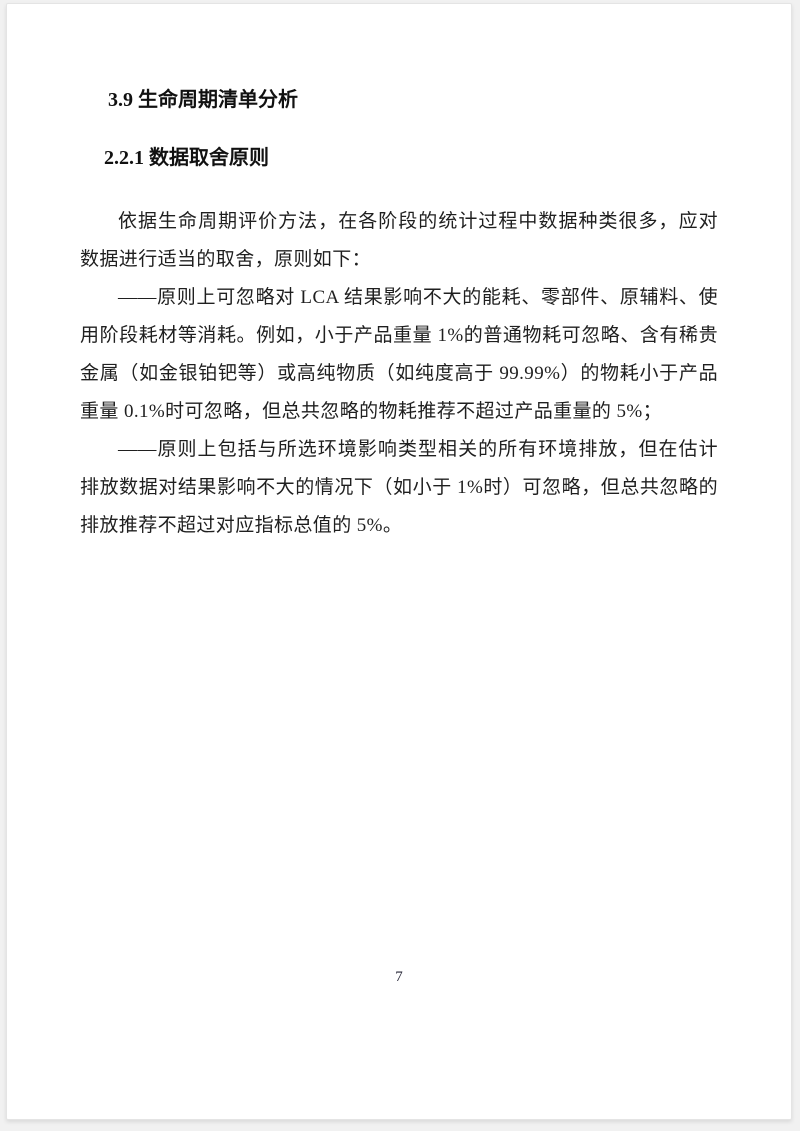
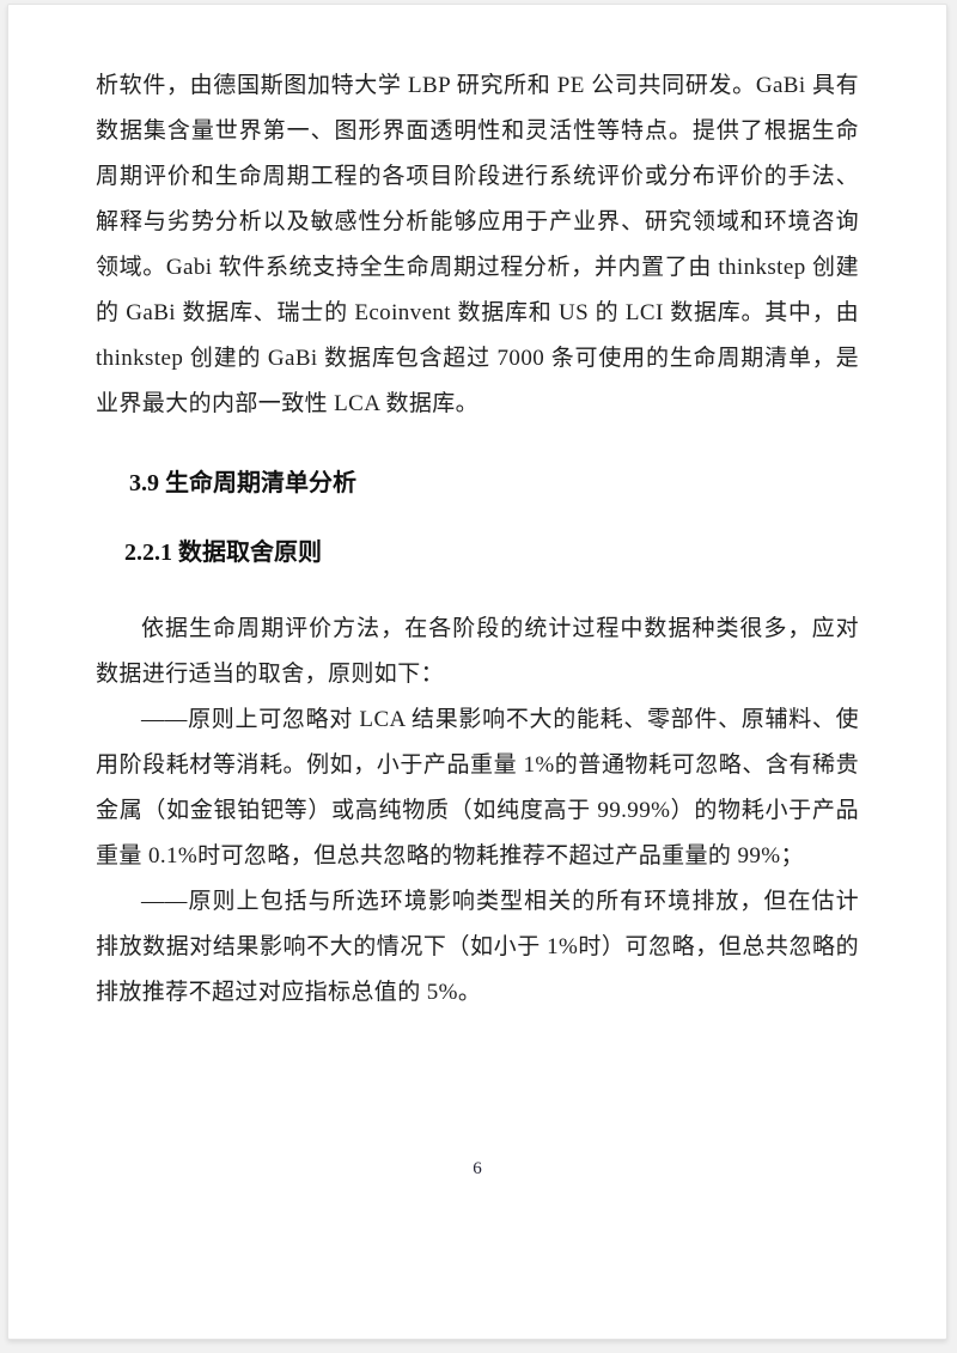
+ 析软件，由德国斯图加特大学 LBP 研究所和 PE 公司共同研发。GaBi 具有数据集含量世界第一、图形界面透明性和灵活性等特点。提供了根据生命周期评价和生命周期工程的各项目阶段进行系统评价或分布评价的手法、解释与劣势分析以及敏感性分析能够应用于产业界、研究领域和环境咨询领域。Gabi 软件系统支持全生命周期过程分析，并内置了由 thinkstep 创建的 GaBi 数据库、瑞士的 Ecoinvent 数据库和 US 的 LCI 数据库。其中，由 thinkstep 创建的 GaBi 数据库包含超过 7000 条可使用的生命周期清单，是业界最大的内部一致性 LCA 数据库。
  3.9 生命周期清单分析
  2.2.1 数据取舍原则
  依据生命周期评价方法，在各阶段的统计过程中数据种类很多，应对数据进行适当的取舍，原则如下：
- ——原则上可忽略对 LCA 结果影响不大的能耗、零部件、原辅料、使用阶段耗材等消耗。例如，小于产品重量 1%的普通物耗可忽略、含有稀贵金属（如金银铂钯等）或高纯物质（如纯度高于 99.99%）的物耗小于产品重量 0.1%时可忽略，但总共忽略的物耗推荐不超过产品重量的 5%；
+ ——原则上可忽略对 LCA 结果影响不大的能耗、零部件、原辅料、使用阶段耗材等消耗。例如，小于产品重量 1%的普通物耗可忽略、含有稀贵金属（如金银铂钯等）或高纯物质（如纯度高于 99.99%）的物耗小于产品重量 0.1%时可忽略，但总共忽略的物耗推荐不超过产品重量的 99%；
  ——原则上包括与所选环境影响类型相关的所有环境排放，但在估计排放数据对结果影响不大的情况下（如小于 1%时）可忽略，但总共忽略的排放推荐不超过对应指标总值的 5%。
- 7
+ 6
